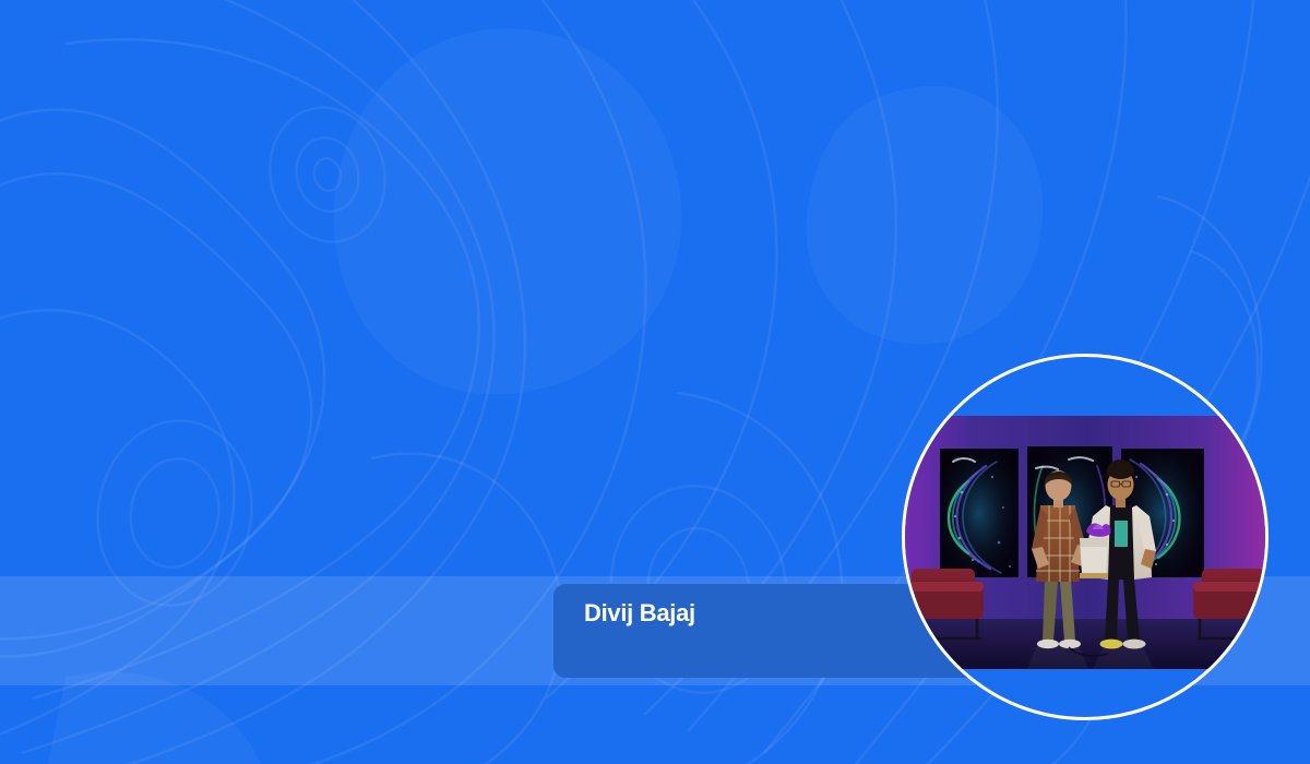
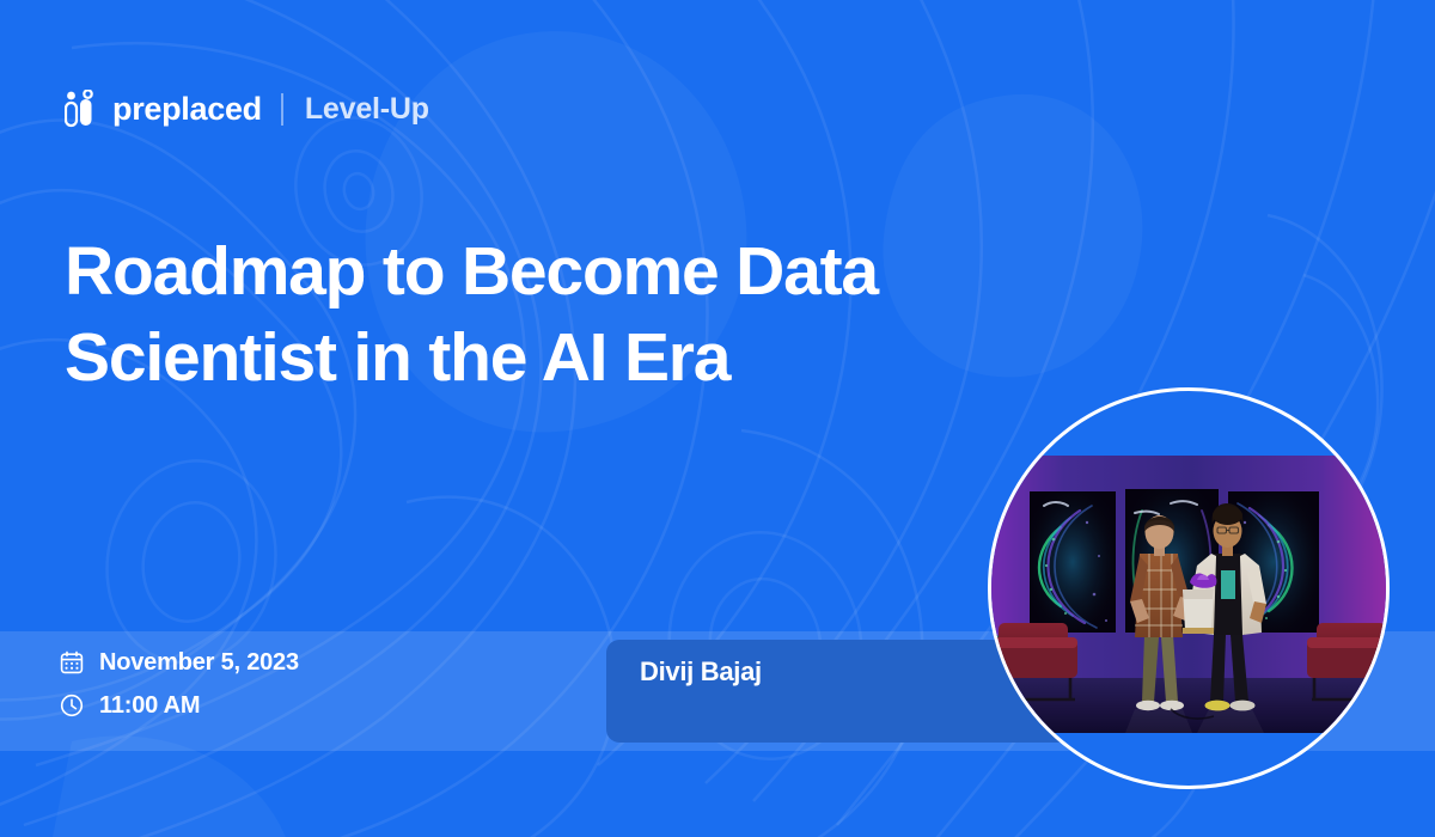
+ preplaced
+ Level-Up
+ Roadmap to Become Data Scientist in the AI Era
+ November 5, 2023
+ 11:00 AM
  Divij Bajaj
